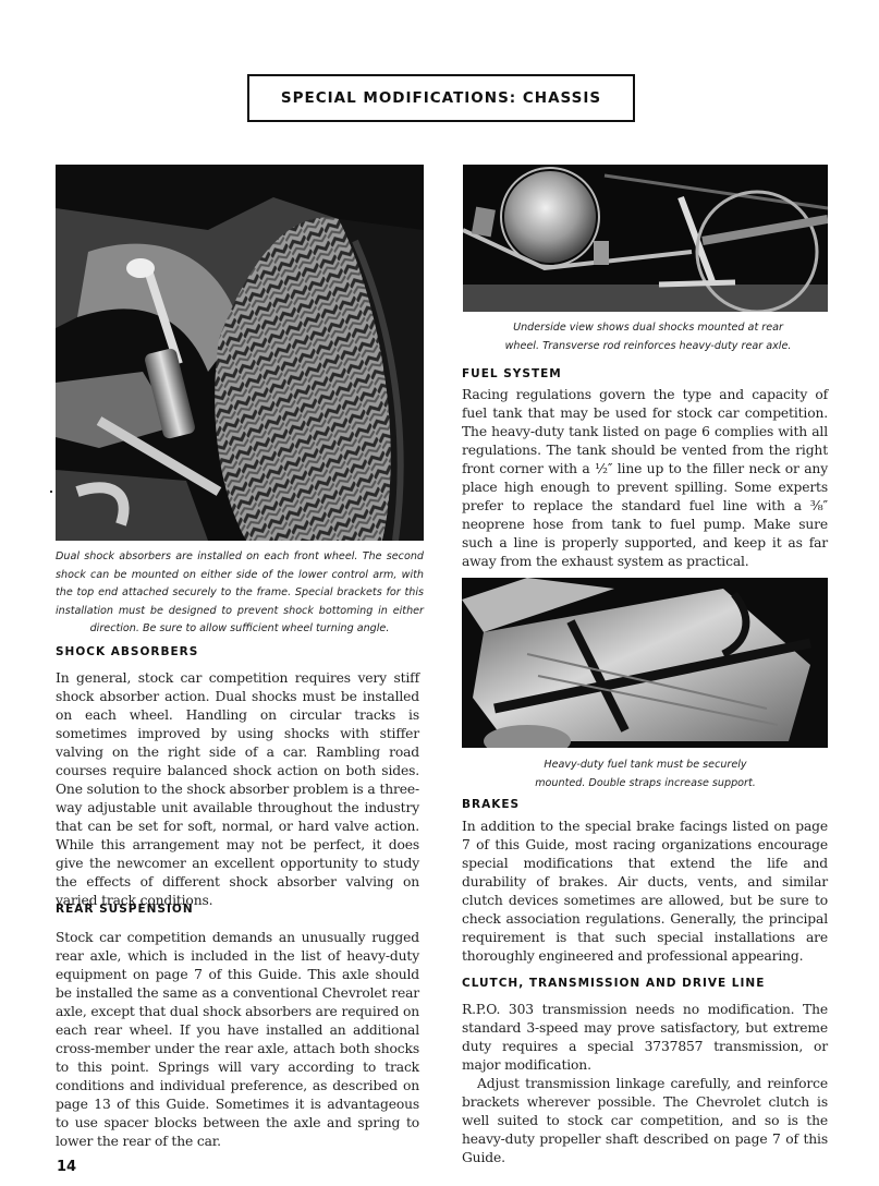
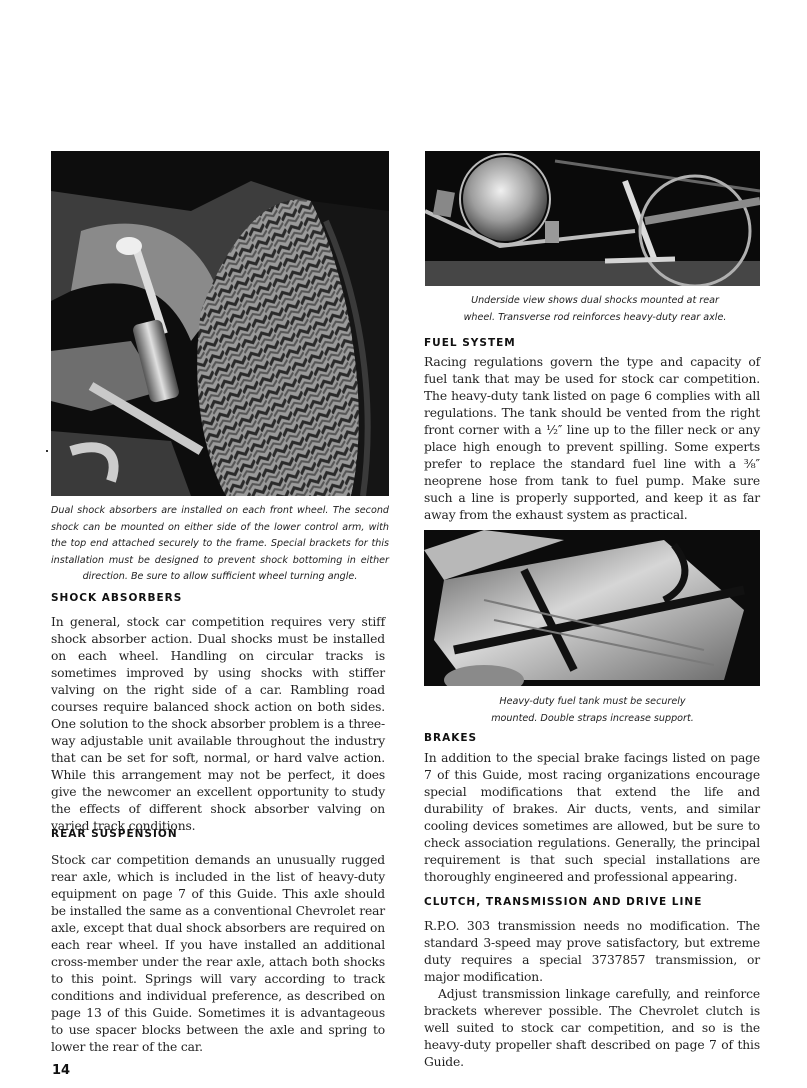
- SPECIAL MODIFICATIONS: CHASSIS
  Dual shock absorbers are installed on each front wheel. The second shock can be mounted on either side of the lower control arm, with the top end attached securely to the frame. Special brackets for this installation must be designed to prevent shock bottoming in either direction. Be sure to allow sufficient wheel turning angle.
  Underside view shows dual shocks mounted at rear wheel. Transverse rod reinforces heavy-duty rear axle.
  FUEL SYSTEM
  Racing regulations govern the type and capacity of fuel tank that may be used for stock car competition. The heavy-duty tank listed on page 6 complies with all regulations. The tank should be vented from the right front corner with a ½″ line up to the filler neck or any place high enough to prevent spilling. Some experts prefer to replace the standard fuel line with a ⅜″ neoprene hose from tank to fuel pump. Make sure such a line is properly supported, and keep it as far away from the exhaust system as practical.
  Heavy-duty fuel tank must be securely mounted. Double straps increase support.
  BRAKES
- In addition to the special brake facings listed on page 7 of this Guide, most racing organizations encourage special modifications that extend the life and durability of brakes. Air ducts, vents, and similar clutch devices sometimes are allowed, but be sure to check association regulations. Generally, the principal requirement is that such special installations are thoroughly engineered and professional appearing.
+ In addition to the special brake facings listed on page 7 of this Guide, most racing organizations encourage special modifications that extend the life and durability of brakes. Air ducts, vents, and similar cooling devices sometimes are allowed, but be sure to check association regulations. Generally, the principal requirement is that such special installations are thoroughly engineered and professional appearing.
  CLUTCH, TRANSMISSION AND DRIVE LINE
  R.P.O. 303 transmission needs no modification. The standard 3-speed may prove satisfactory, but extreme duty requires a special 3737857 transmission, or major modification.
  Adjust transmission linkage carefully, and reinforce brackets wherever possible. The Chevrolet clutch is well suited to stock car competition, and so is the heavy-duty propeller shaft described on page 7 of this Guide.
  SHOCK ABSORBERS
  In general, stock car competition requires very stiff shock absorber action. Dual shocks must be installed on each wheel. Handling on circular tracks is sometimes improved by using shocks with stiffer valving on the right side of a car. Rambling road courses require balanced shock action on both sides. One solution to the shock absorber problem is a three-way adjustable unit available throughout the industry that can be set for soft, normal, or hard valve action. While this arrangement may not be perfect, it does give the newcomer an excellent opportunity to study the effects of different shock absorber valving on varied track conditions.
  REAR SUSPENSION
  Stock car competition demands an unusually rugged rear axle, which is included in the list of heavy-duty equipment on page 7 of this Guide. This axle should be installed the same as a conventional Chevrolet rear axle, except that dual shock absorbers are required on each rear wheel. If you have installed an additional cross-member under the rear axle, attach both shocks to this point. Springs will vary according to track conditions and individual preference, as described on page 13 of this Guide. Sometimes it is advantageous to use spacer blocks between the axle and spring to lower the rear of the car.
  14
